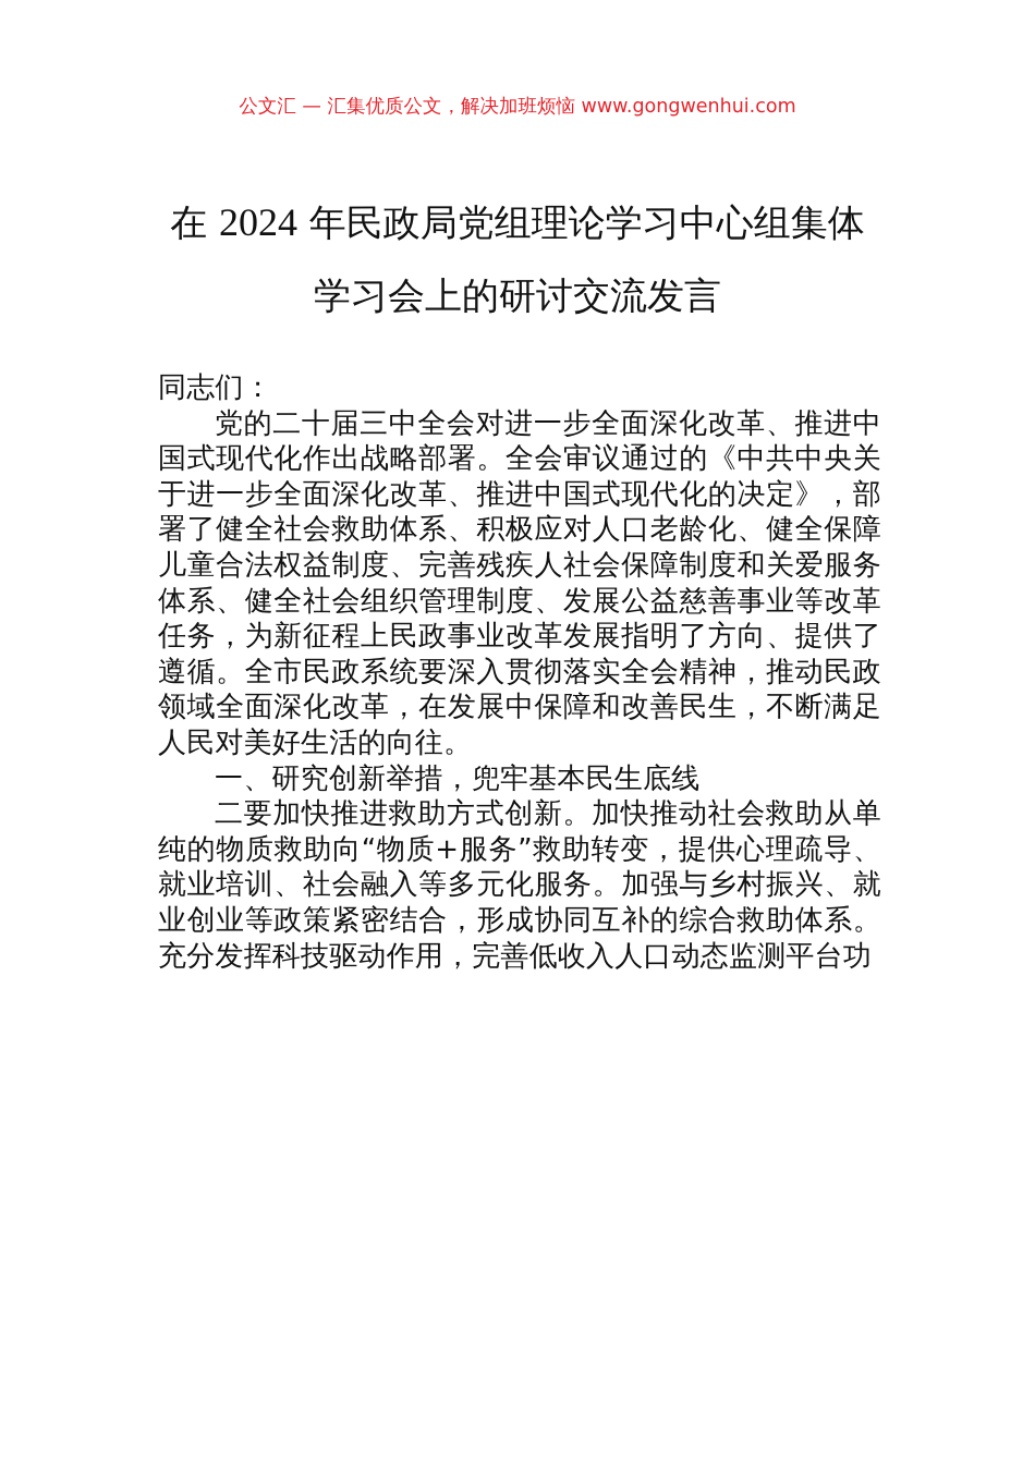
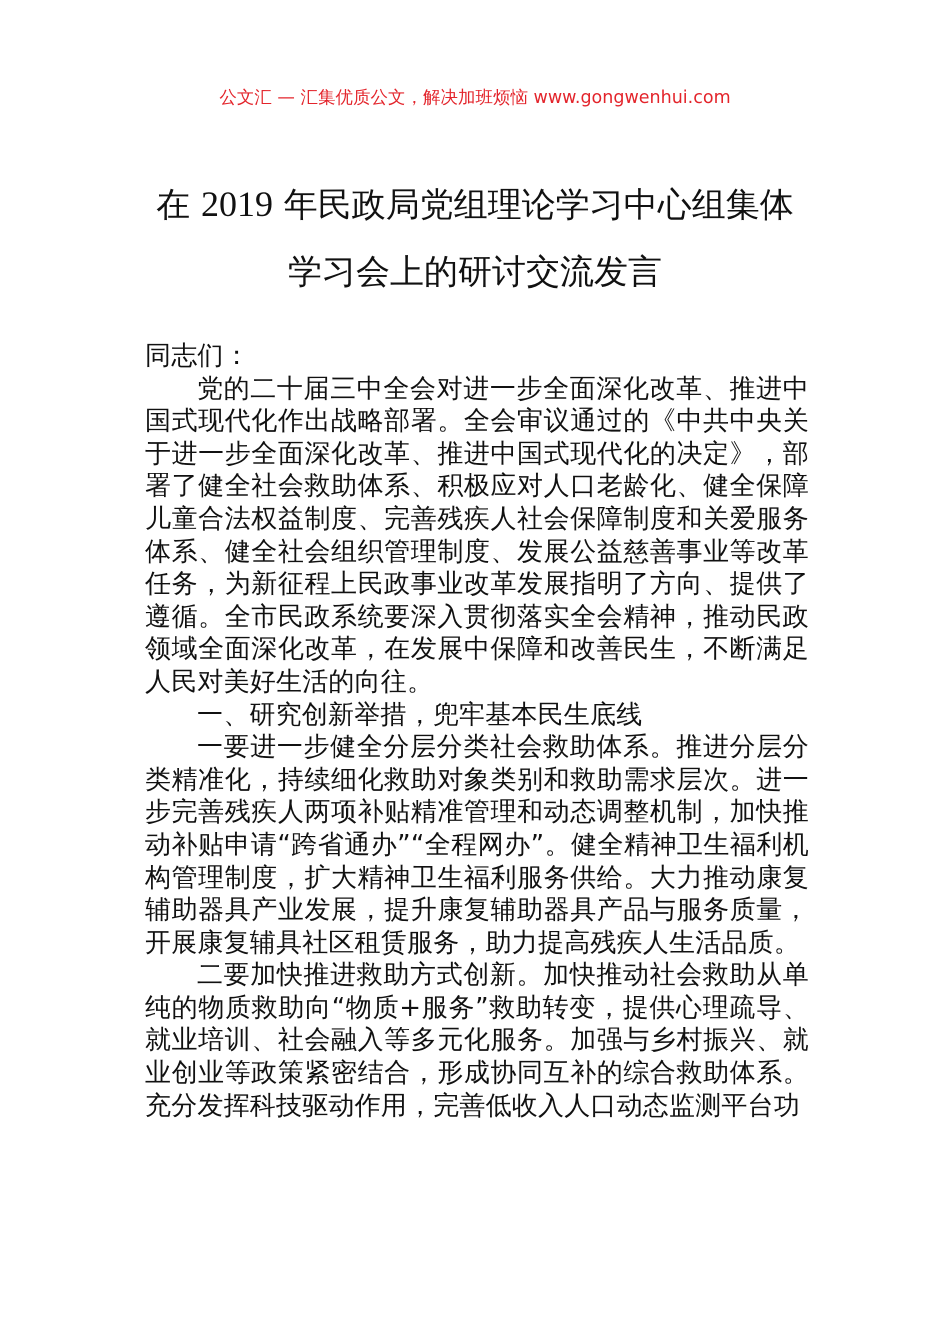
  公文汇 — 汇集优质公文，解决加班烦恼 www.gongwenhui.com
- 在 2024 年民政局党组理论学习中心组集体
+ 在 2019 年民政局党组理论学习中心组集体
  学习会上的研讨交流发言
  同志们：
  党的二十届三中全会对进一步全面深化改革、推进中国式现代化作出战略部署。全会审议通过的《中共中央关于进一步全面深化改革、推进中国式现代化的决定》，部署了健全社会救助体系、积极应对人口老龄化、健全保障儿童合法权益制度、完善残疾人社会保障制度和关爱服务体系、健全社会组织管理制度、发展公益慈善事业等改革任务，为新征程上民政事业改革发展指明了方向、提供了遵循。全市民政系统要深入贯彻落实全会精神，推动民政领域全面深化改革，在发展中保障和改善民生，不断满足人民对美好生活的向往。
  一、研究创新举措，兜牢基本民生底线
+ 一要进一步健全分层分类社会救助体系。推进分层分类精准化，持续细化救助对象类别和救助需求层次。进一步完善残疾人两项补贴精准管理和动态调整机制，加快推动补贴申请“跨省通办”“全程网办”。健全精神卫生福利机构管理制度，扩大精神卫生福利服务供给。大力推动康复辅助器具产业发展，提升康复辅助器具产品与服务质量，开展康复辅具社区租赁服务，助力提高残疾人生活品质。
  二要加快推进救助方式创新。加快推动社会救助从单纯的物质救助向“物质+服务”救助转变，提供心理疏导、就业培训、社会融入等多元化服务。加强与乡村振兴、就业创业等政策紧密结合，形成协同互补的综合救助体系。充分发挥科技驱动作用，完善低收入人口动态监测平台功
